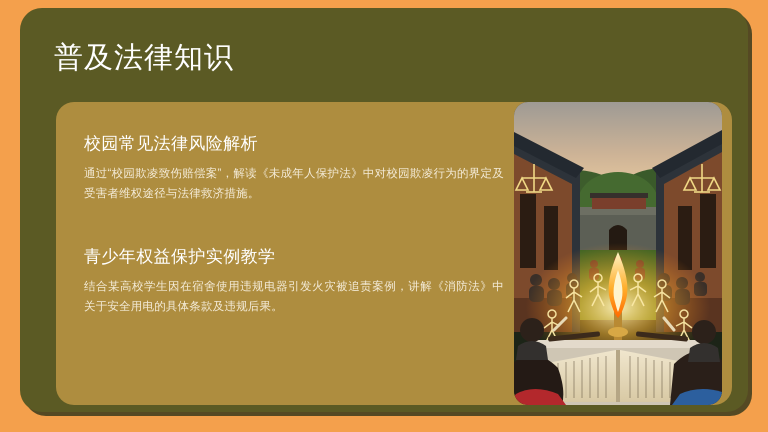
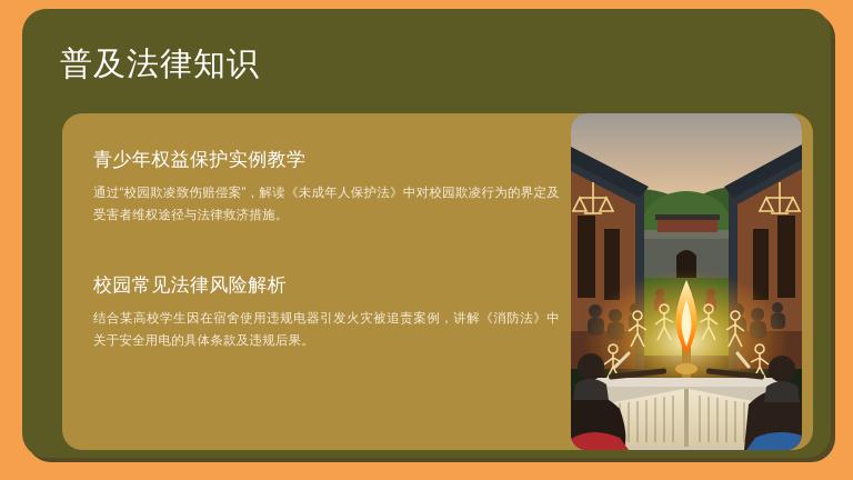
  普及法律知识
- 校园常见法律风险解析
+ 青少年权益保护实例教学
  通过“校园欺凌致伤赔偿案”，解读《未成年人保护法》中对校园欺凌行为的界定及受害者维权途径与法律救济措施。
- 青少年权益保护实例教学
+ 校园常见法律风险解析
  结合某高校学生因在宿舍使用违规电器引发火灾被追责案例，讲解《消防法》中关于安全用电的具体条款及违规后果。
